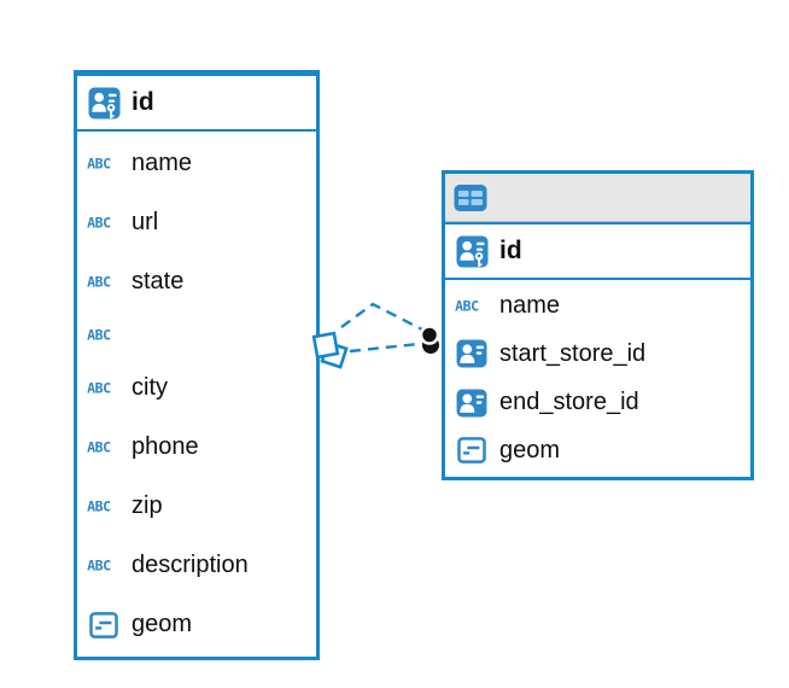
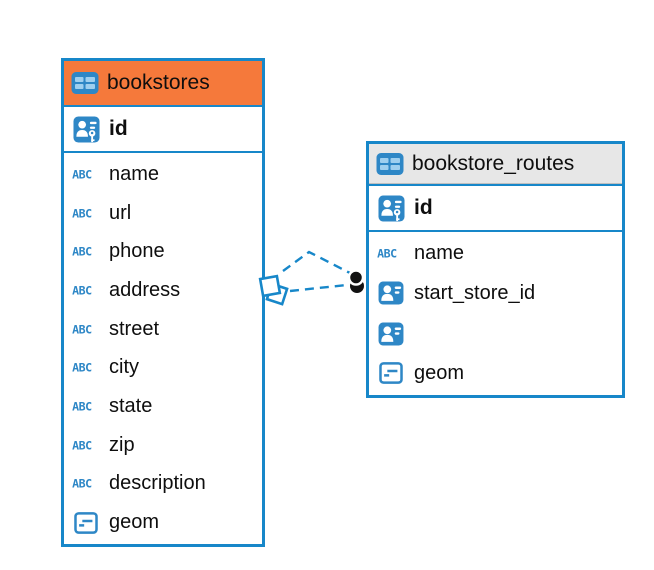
+ bookstores
  id
  name
  url
- state
+ phone
+ address
+ street
  city
- phone
+ state
  zip
  description
  geom
+ bookstore_routes
  id
  name
  start_store_id
- end_store_id
  geom
